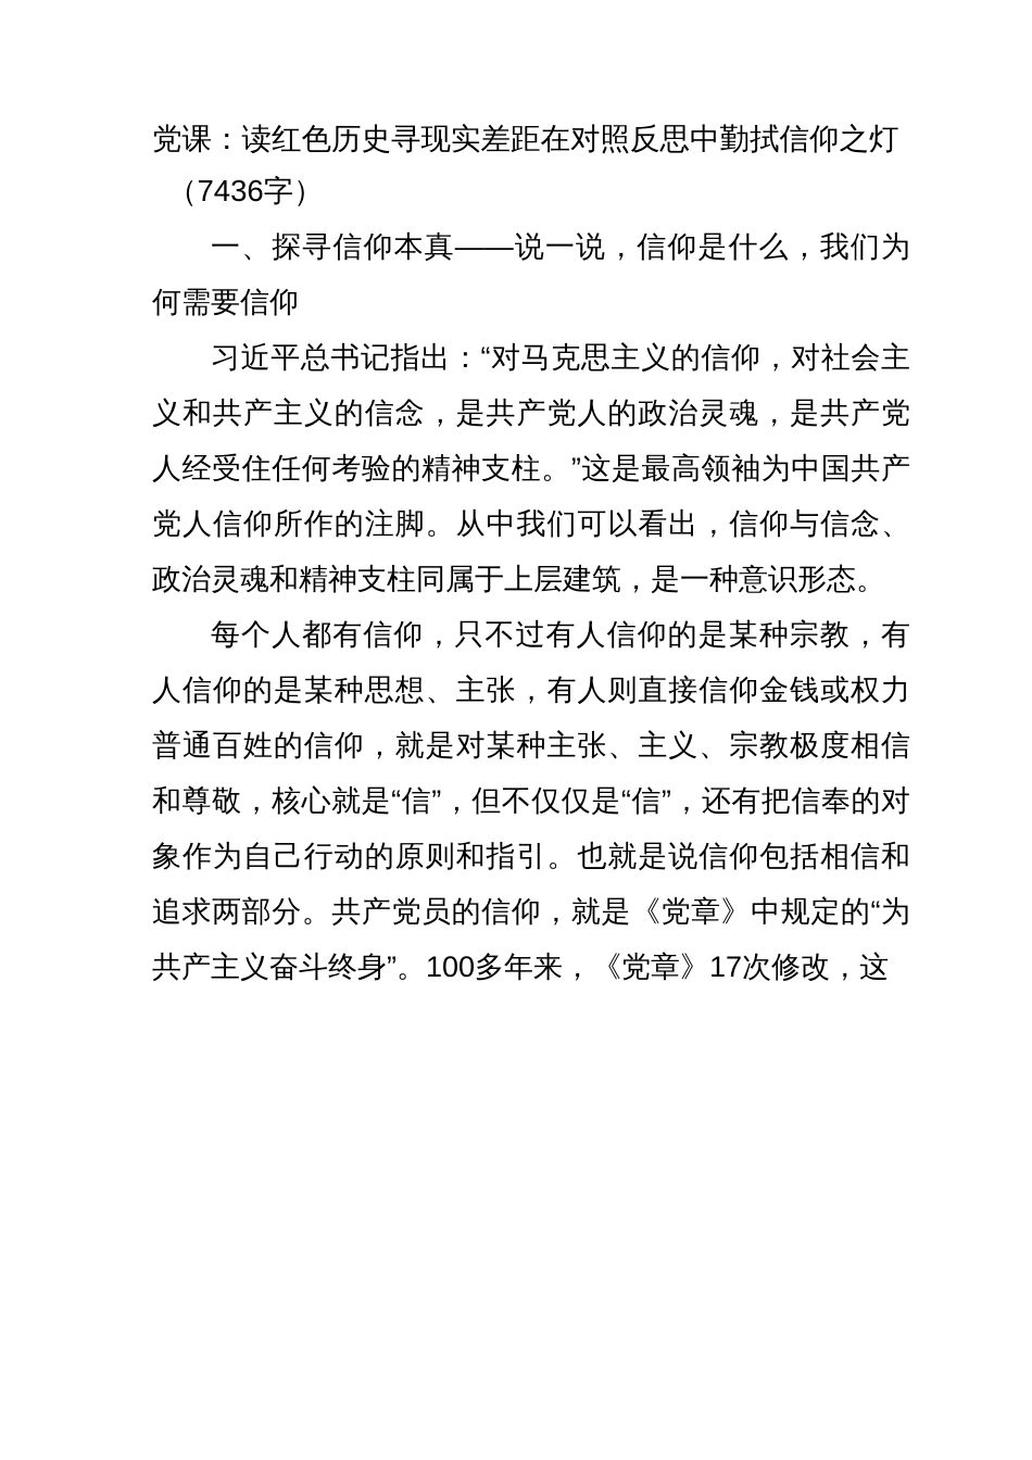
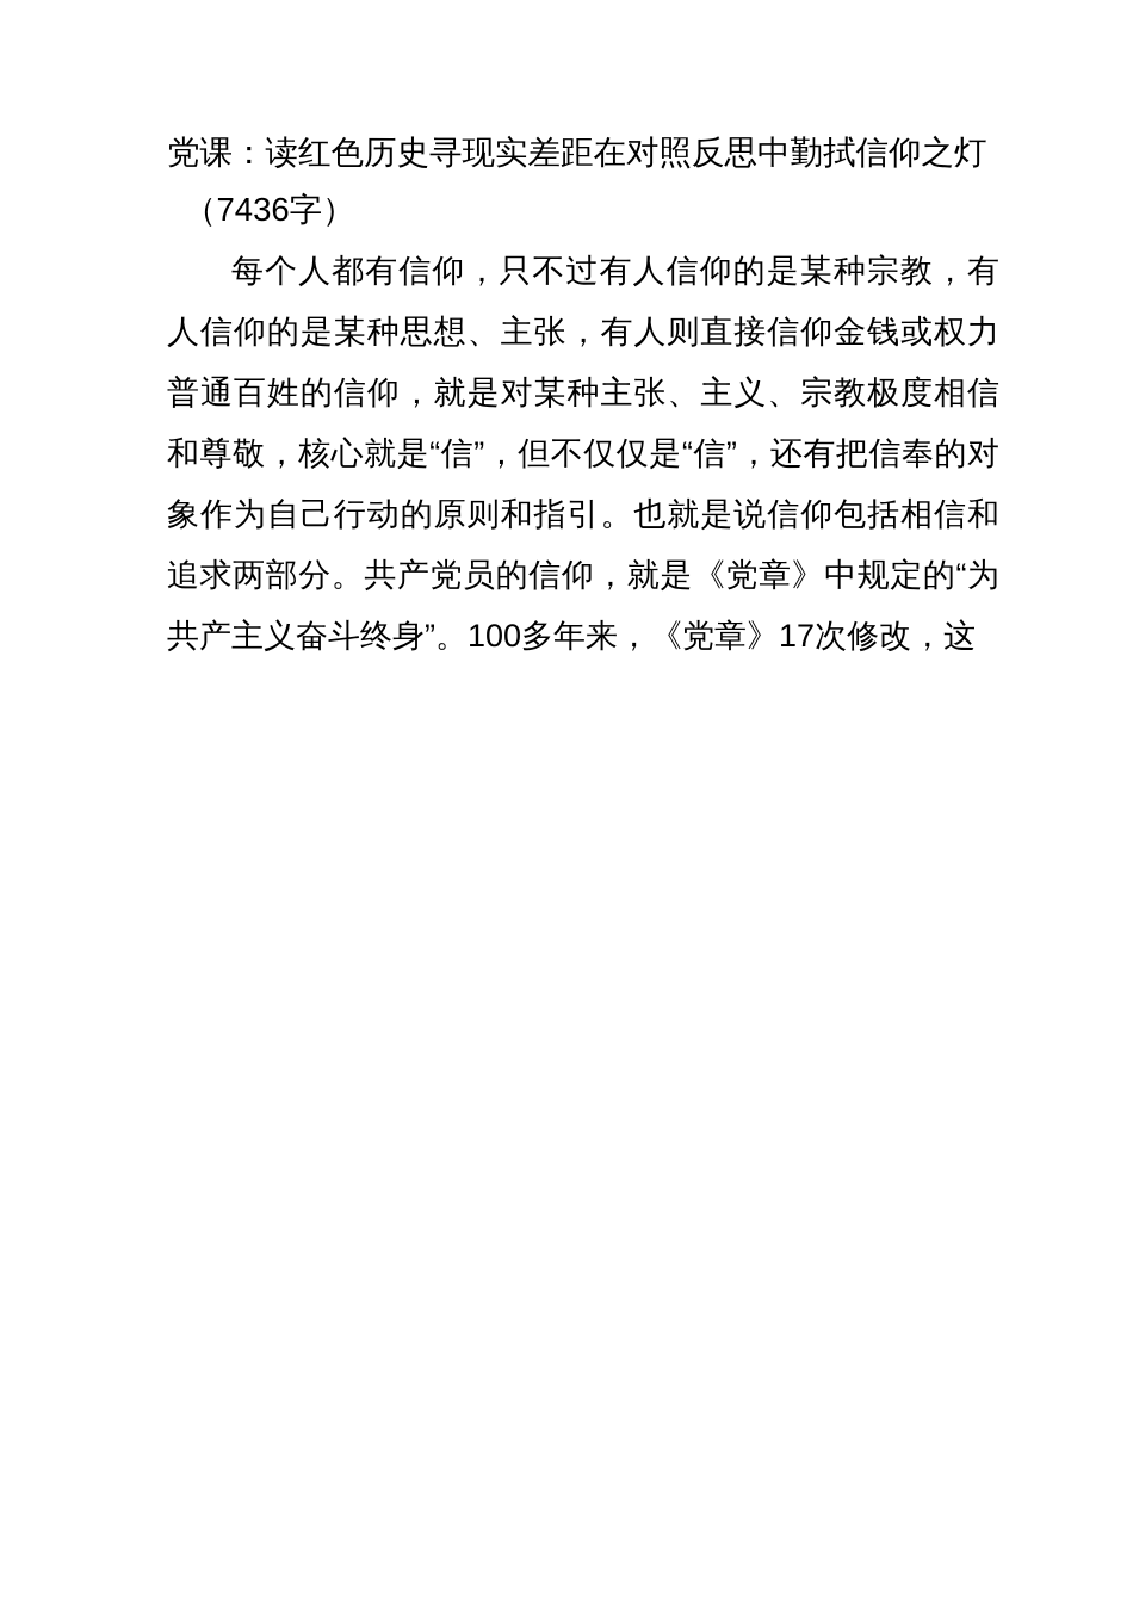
  党课：读红色历史寻现实差距在对照反思中勤拭信仰之灯
  （7436字）
- 一、探寻信仰本真——说一说，信仰是什么，我们为何需要信仰
- 习近平总书记指出：“对马克思主义的信仰，对社会主义和共产主义的信念，是共产党人的政治灵魂，是共产党人经受住任何考验的精神支柱。”这是最高领袖为中国共产党人信仰所作的注脚。从中我们可以看出，信仰与信念、政治灵魂和精神支柱同属于上层建筑，是一种意识形态。
  每个人都有信仰，只不过有人信仰的是某种宗教，有人信仰的是某种思想、主张，有人则直接信仰金钱或权力普通百姓的信仰，就是对某种主张、主义、宗教极度相信和尊敬，核心就是“信”，但不仅仅是“信”，还有把信奉的对象作为自己行动的原则和指引。也就是说信仰包括相信和追求两部分。共产党员的信仰，就是《党章》中规定的“为共产主义奋斗终身”。100多年来，《党章》17次修改，这
